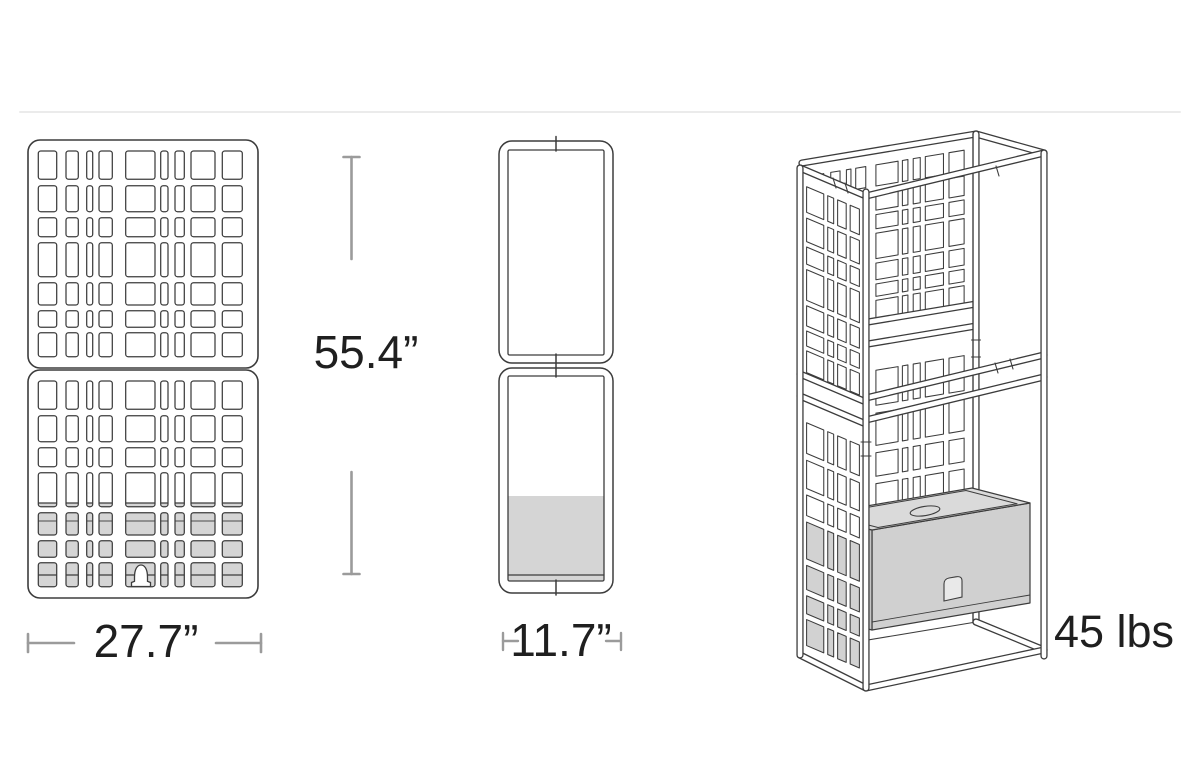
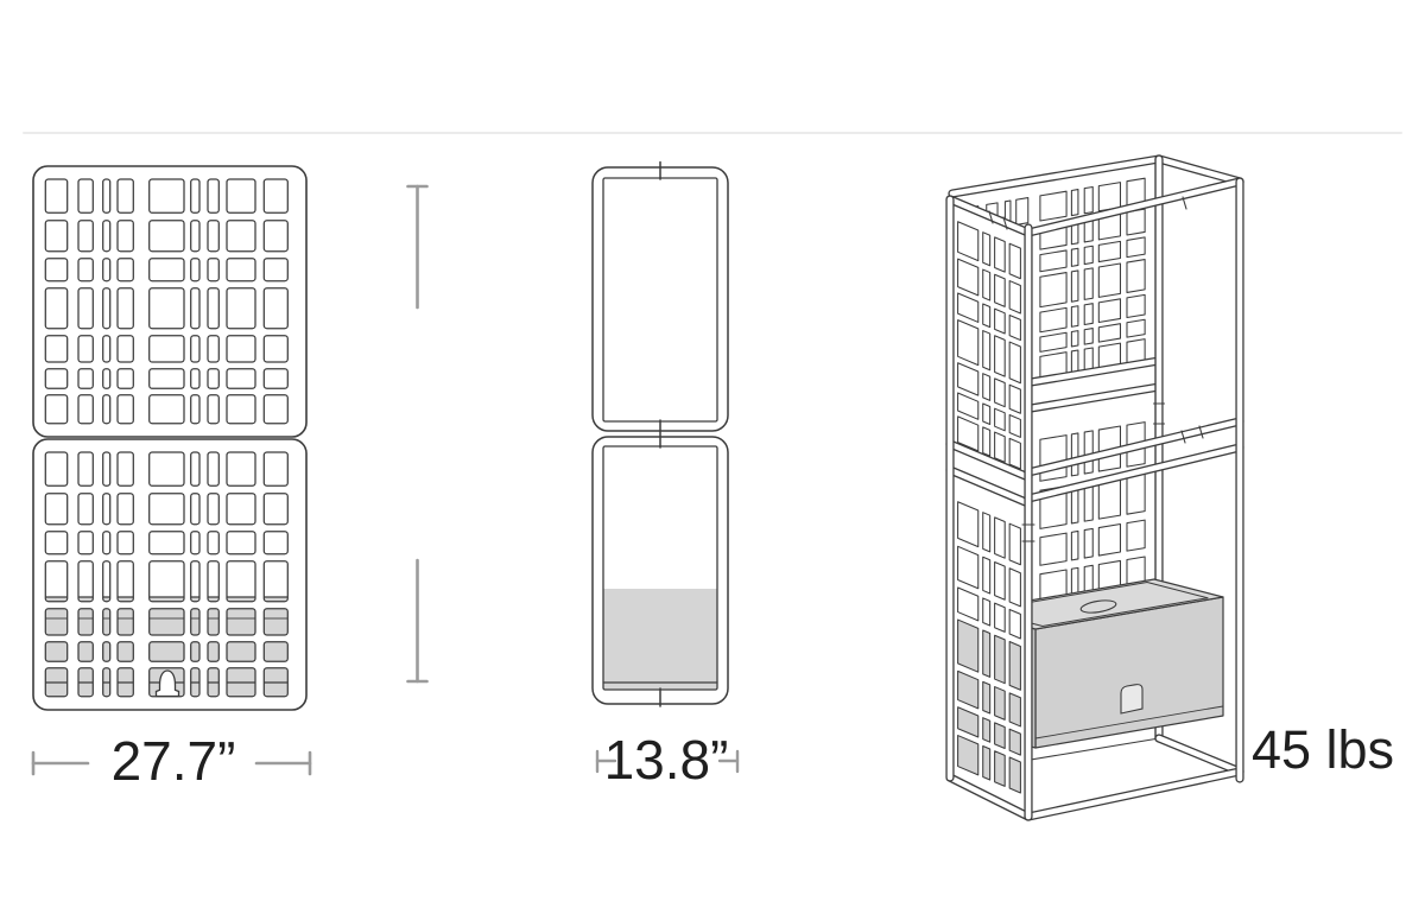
- 55.4”
  27.7”
- 11.7”
+ 13.8”
  45 lbs
